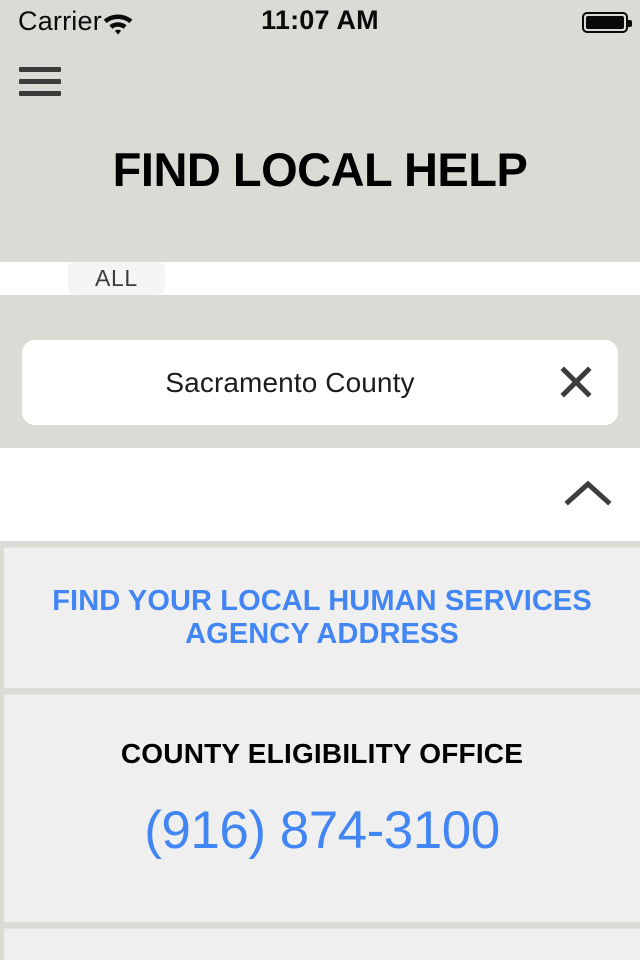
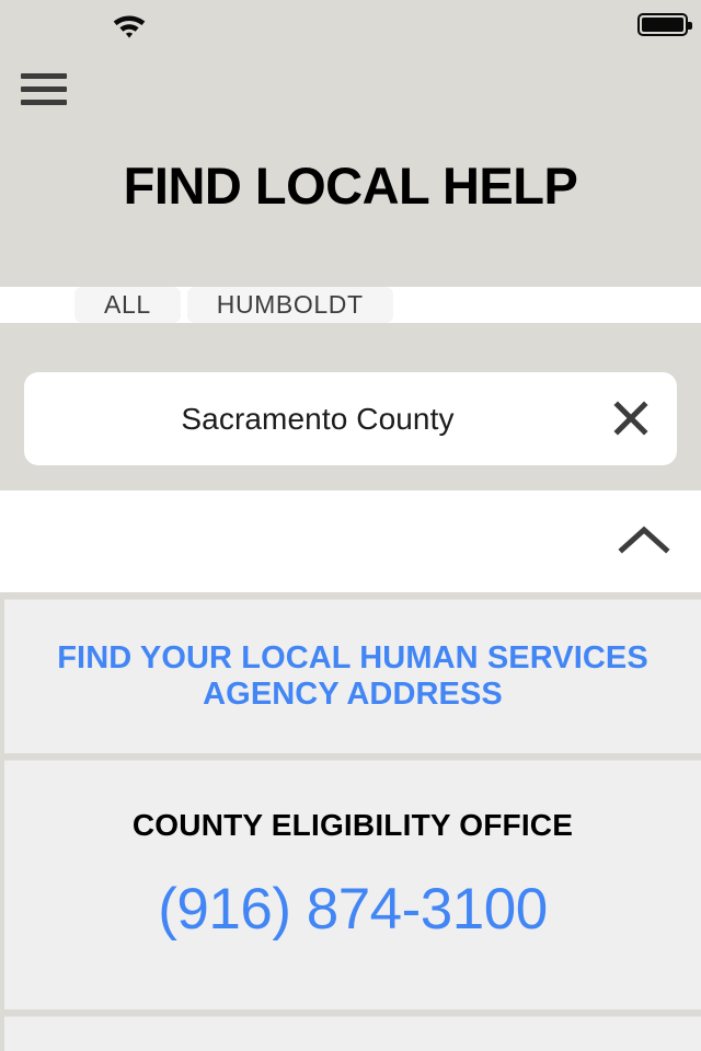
- Carrier
- 11:07 AM
  FIND LOCAL HELP
  ALL
+ HUMBOLDT
  Sacramento County
  FIND YOUR LOCAL HUMAN SERVICES AGENCY ADDRESS
  COUNTY ELIGIBILITY OFFICE
  (916) 874-3100
